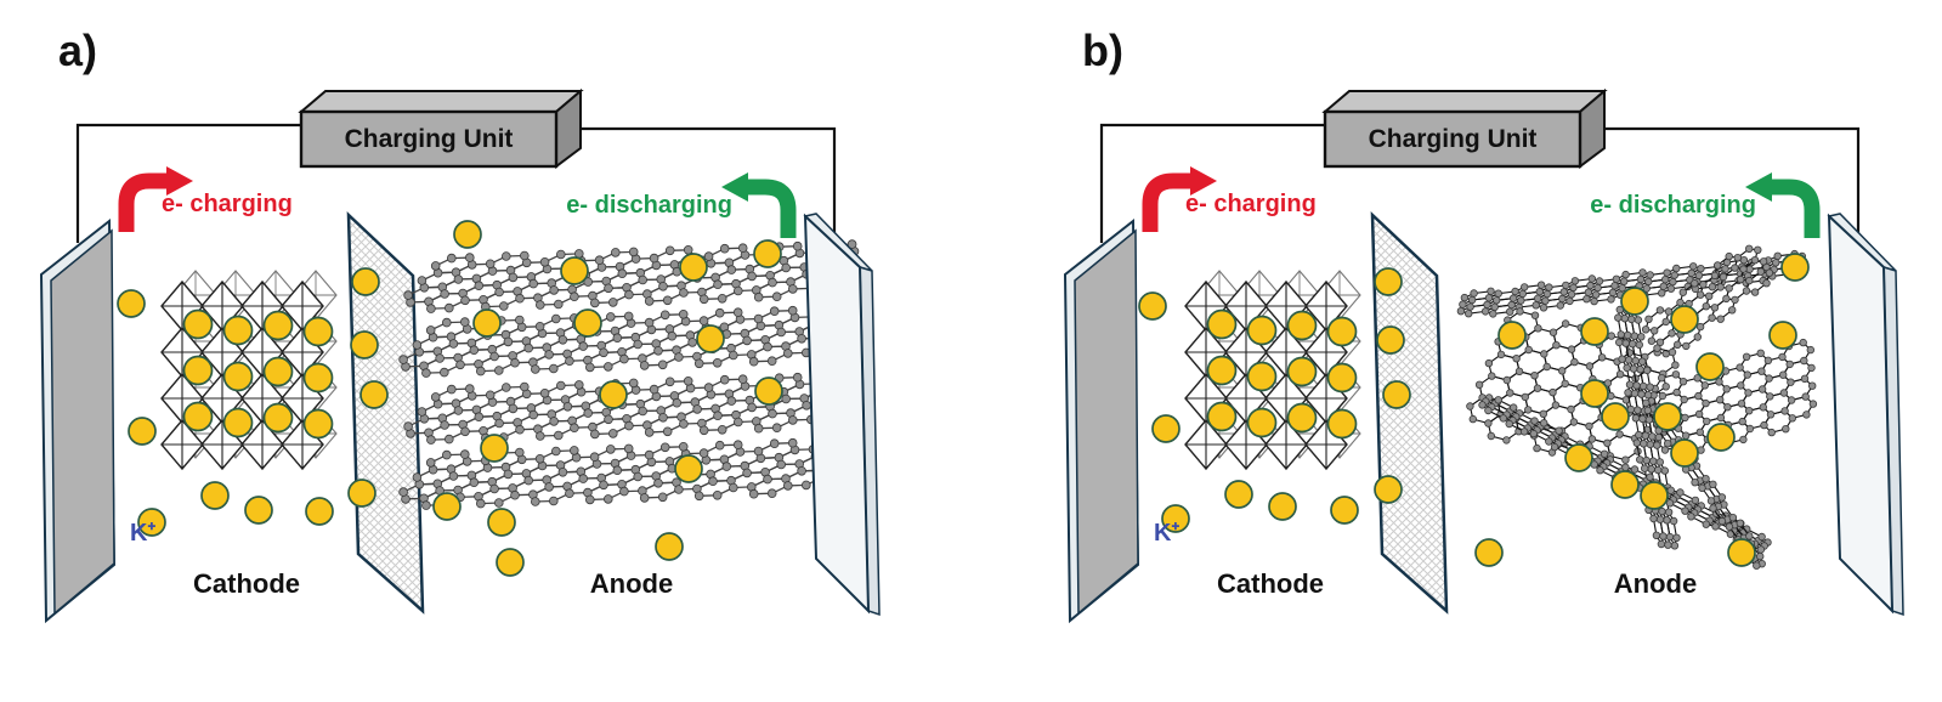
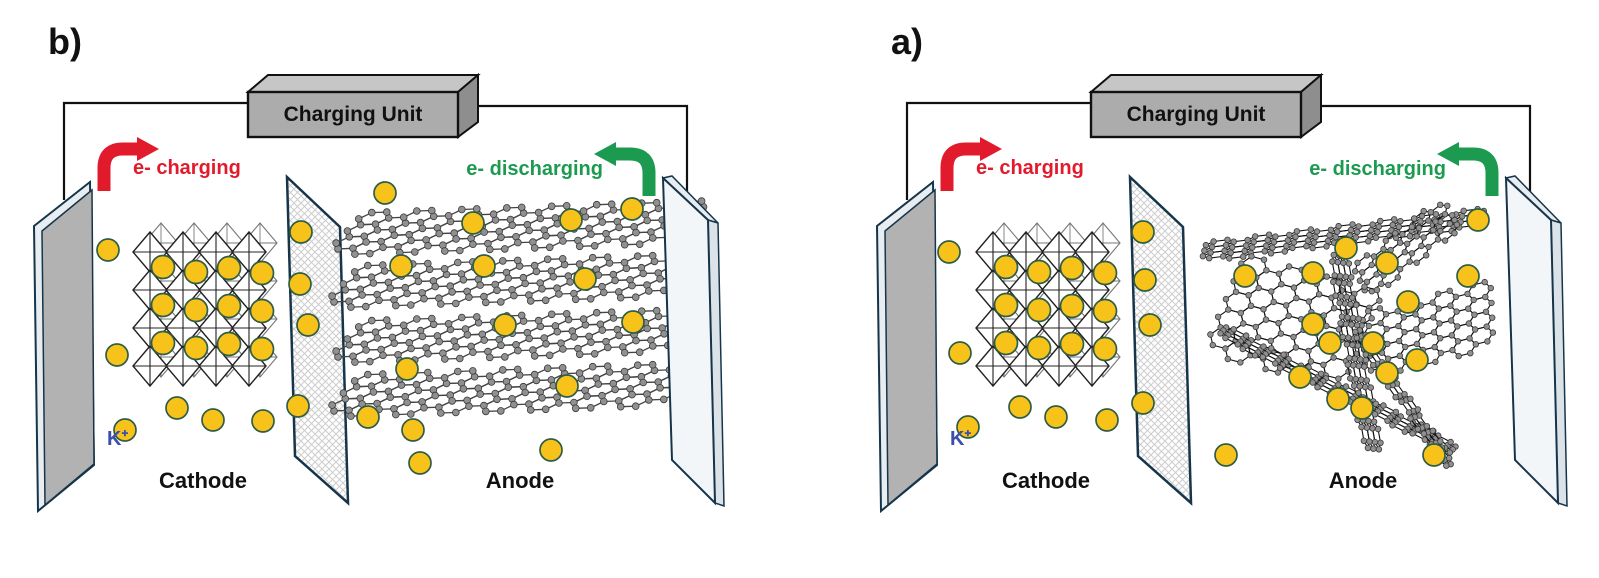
- a)
+ b)
  Charging Unit
  e- charging
  e- discharging
  K⁺
  Cathode
  Anode
- b)
+ a)
  Charging Unit
  e- charging
  e- discharging
  K⁺
  Cathode
  Anode
